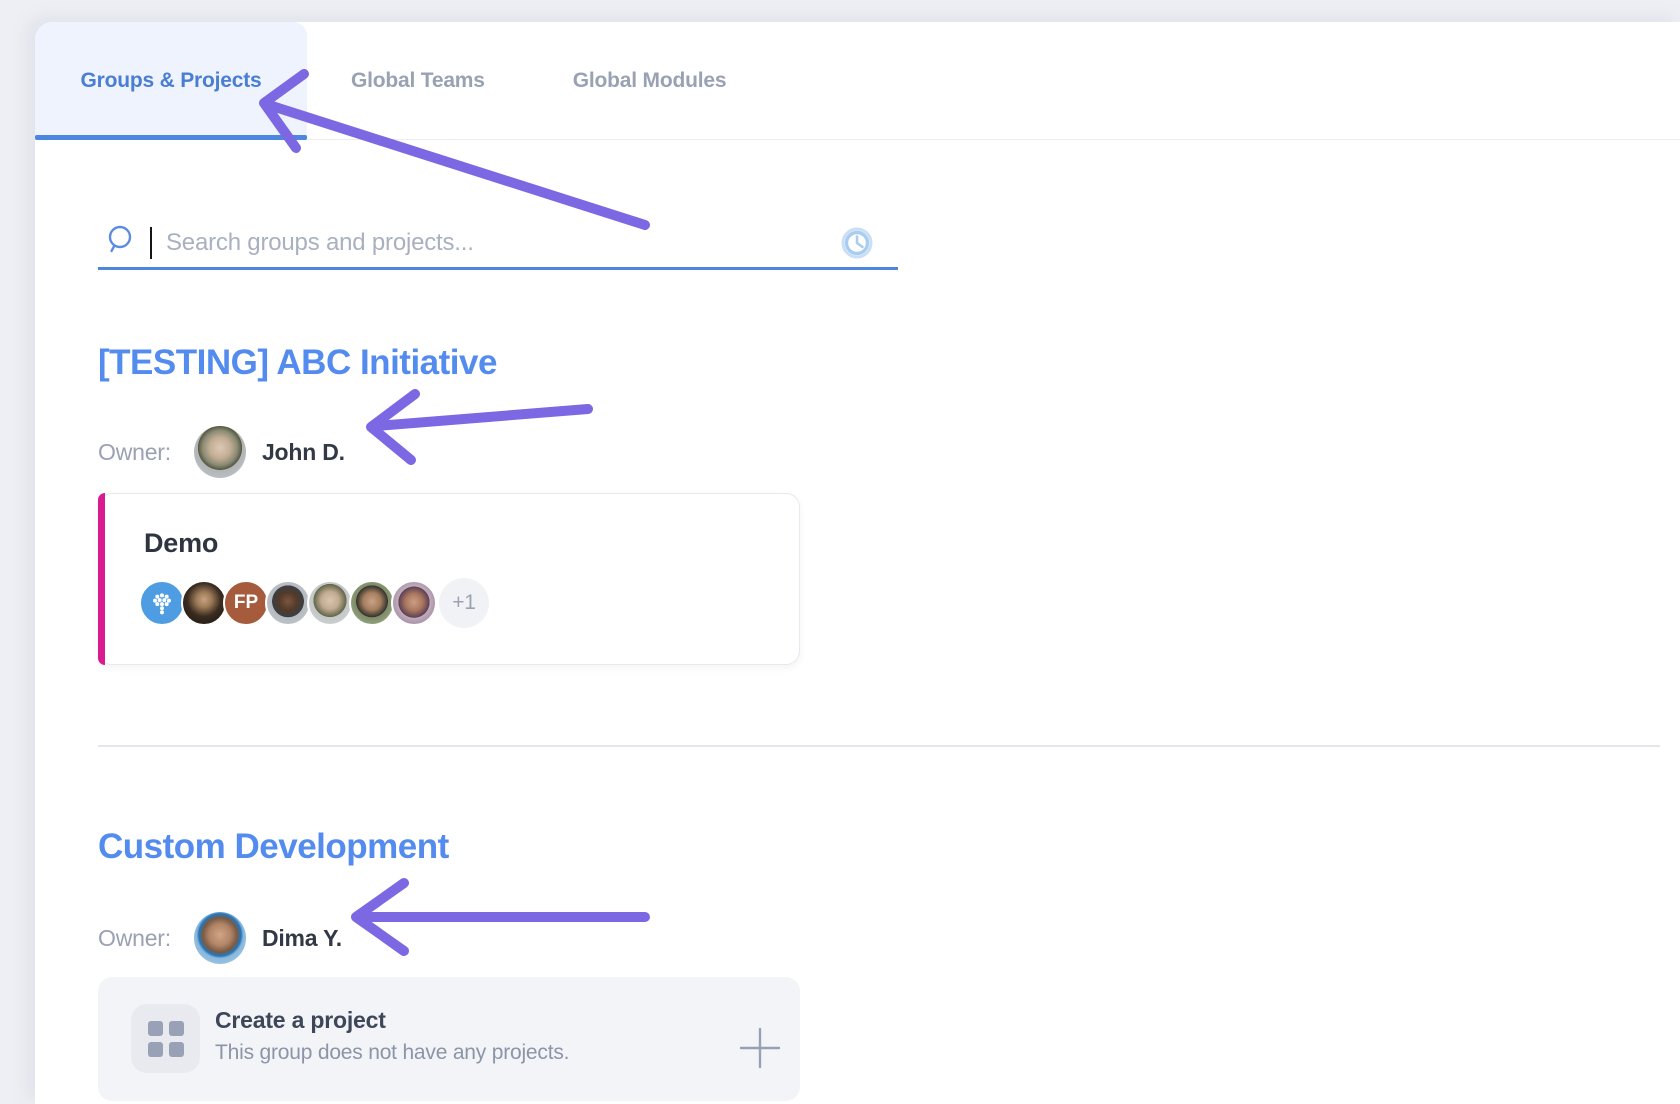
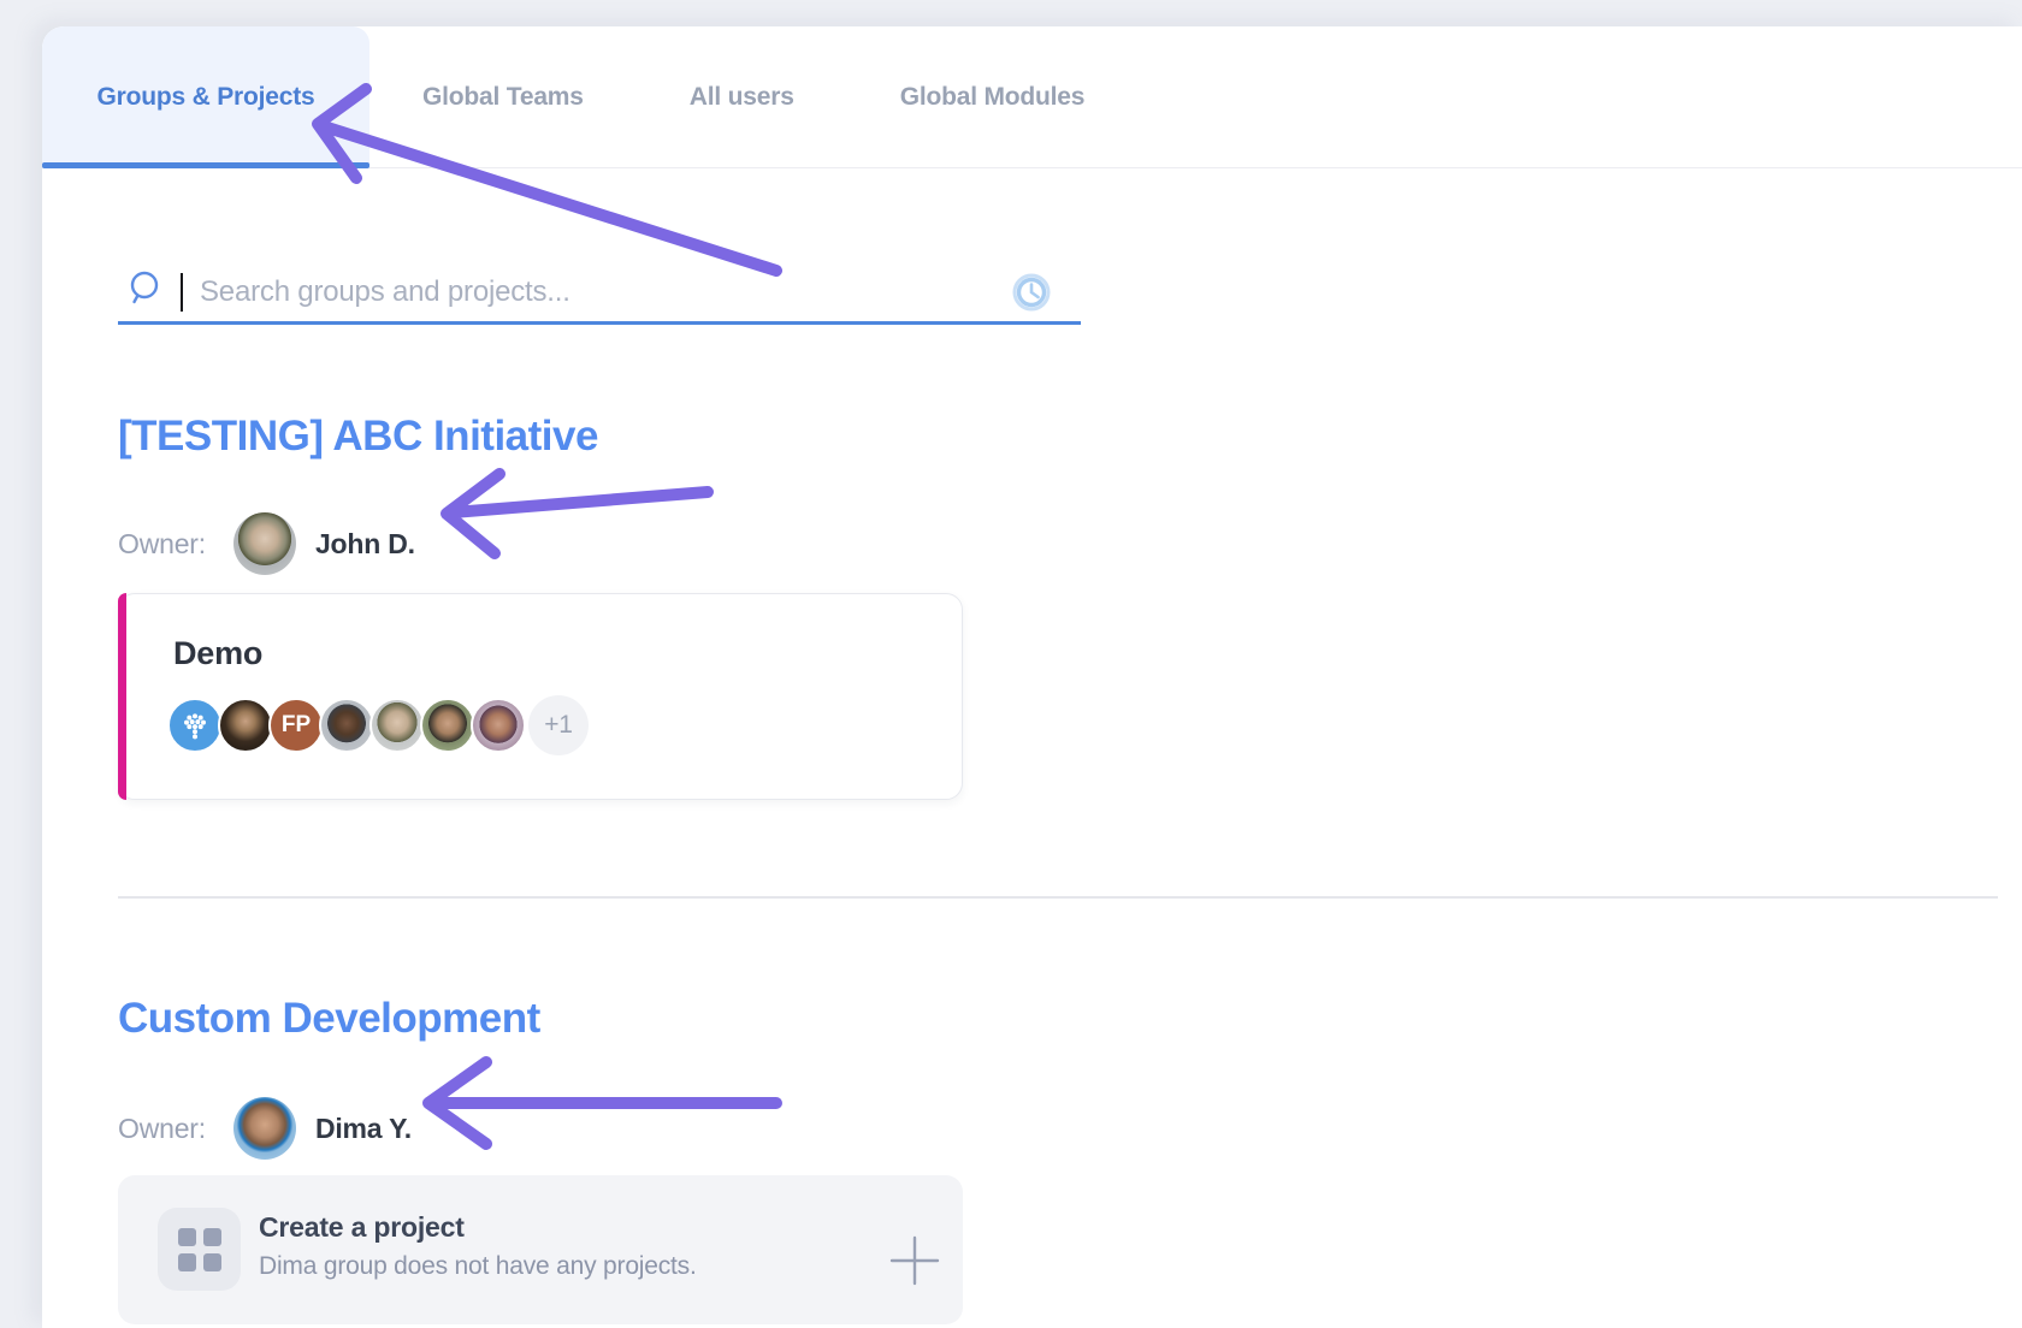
  Groups & Projects
  Global Teams
+ All users
  Global Modules
  Search groups and projects...
  [TESTING] ABC Initiative
  Owner:
  John D.
  Demo
  FP
  +1
  Custom Development
  Owner:
  Dima Y.
  Create a project
- This group does not have any projects.
+ Dima group does not have any projects.
